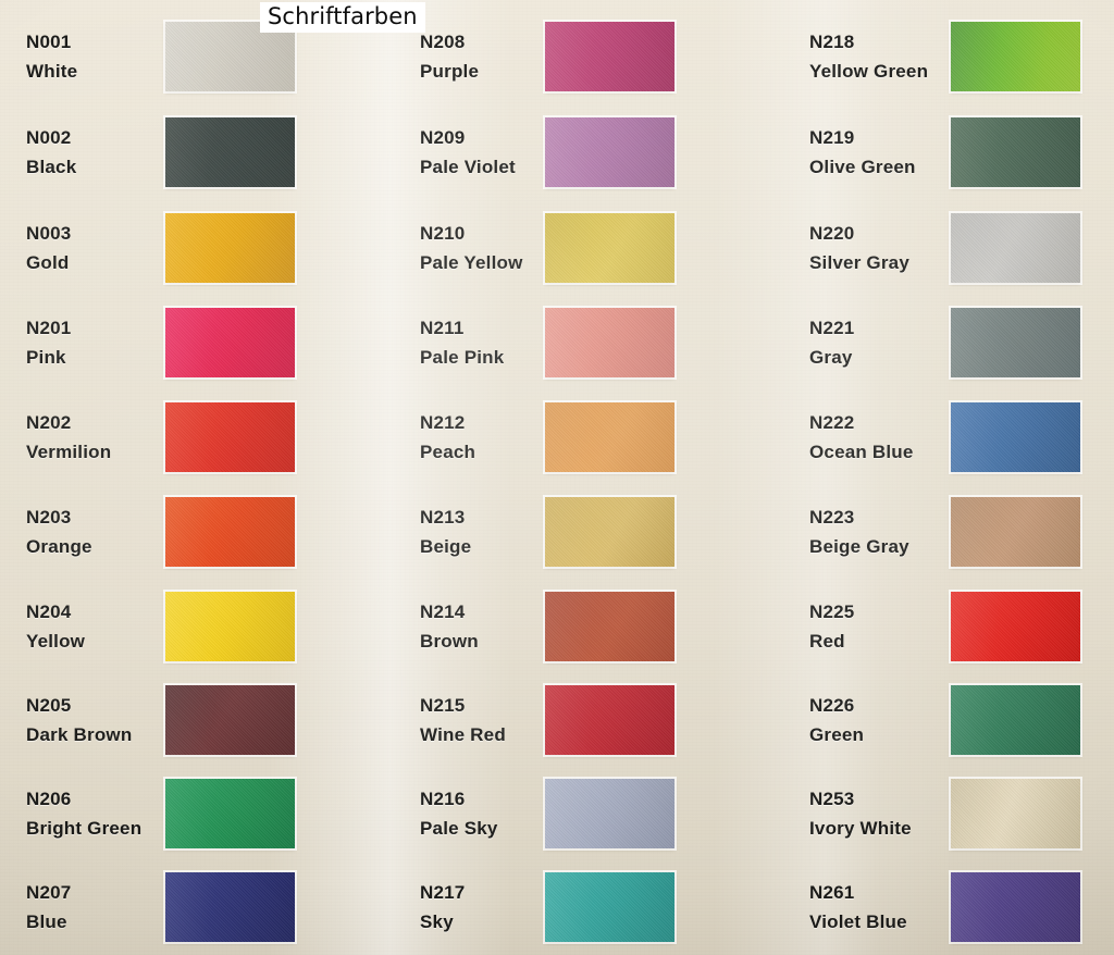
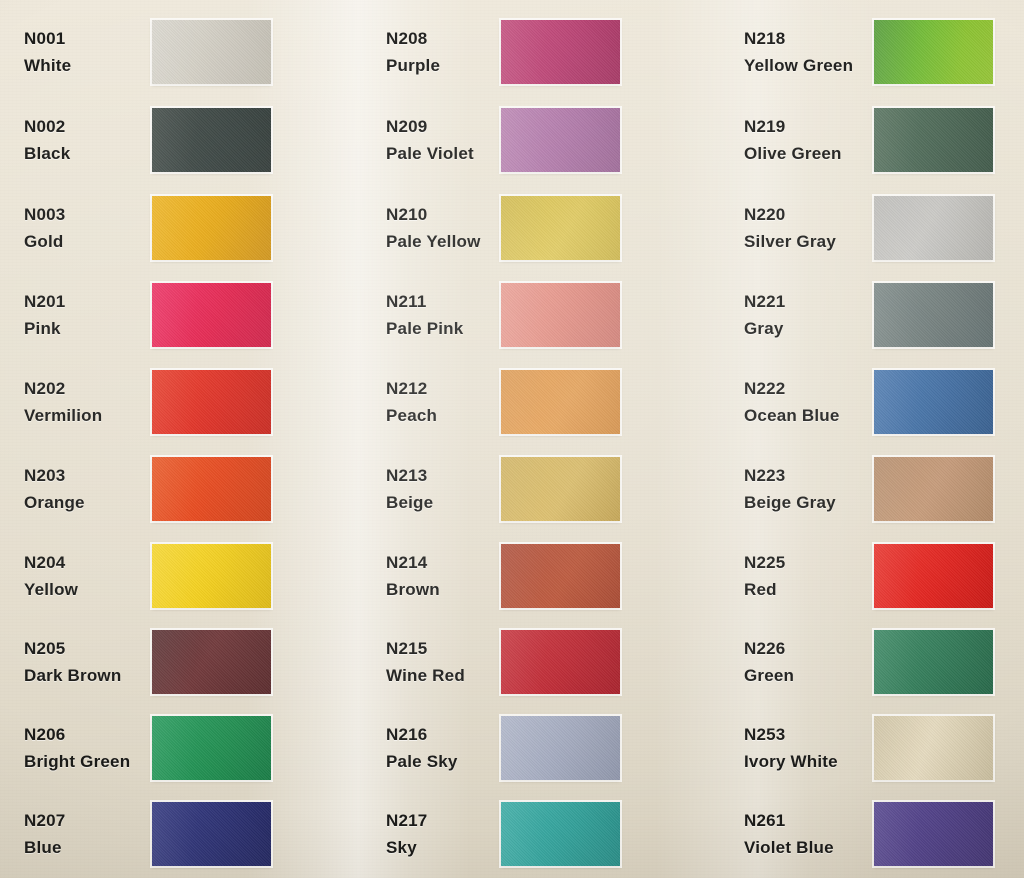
- Schriftfarben
